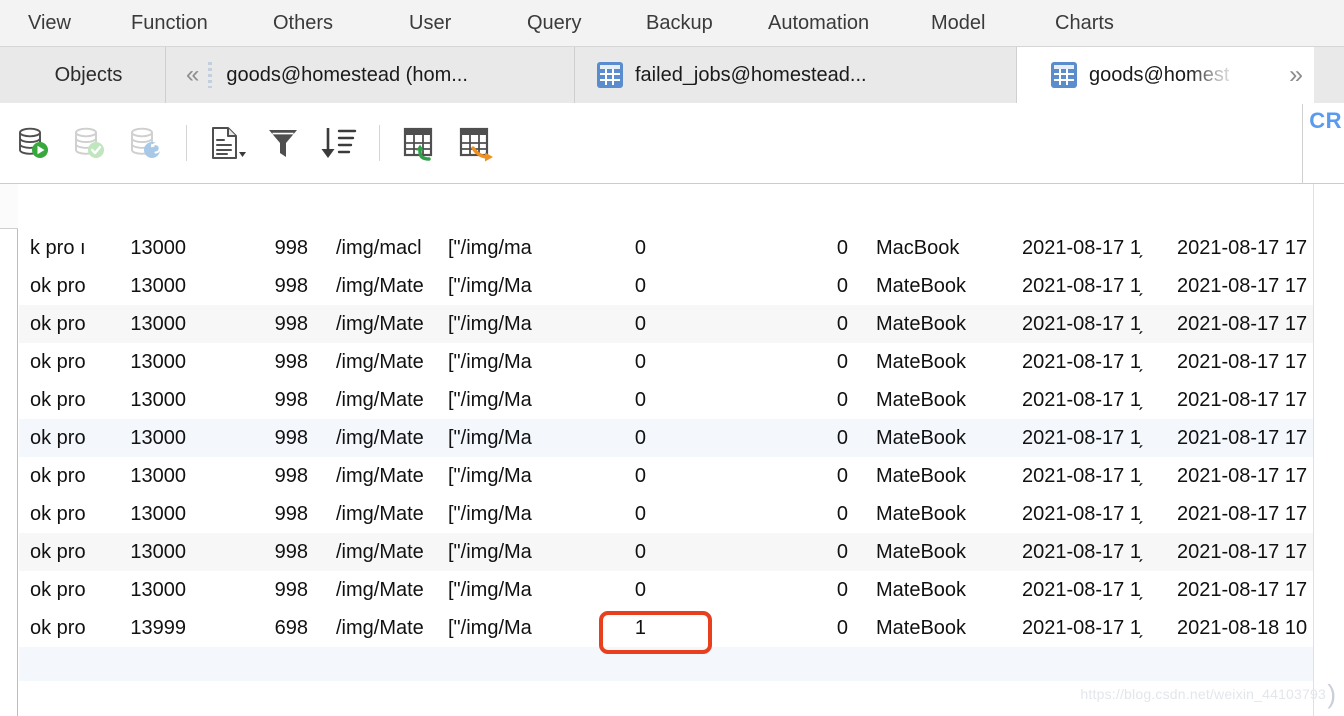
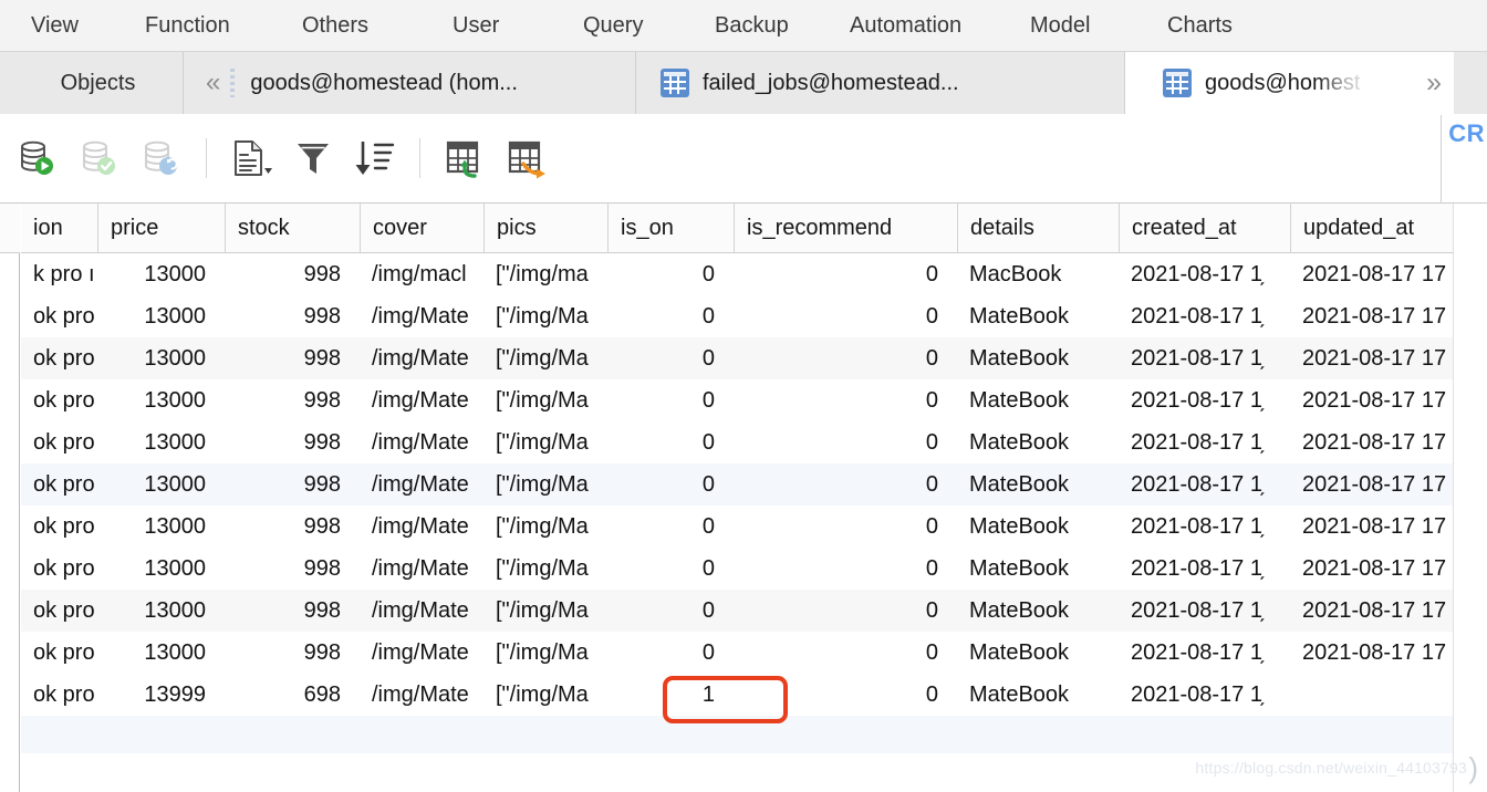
  View
  Function
  Others
  User
  Query
  Backup
  Automation
  Model
  Charts
  Objects
  «
  goods@homestead (hom...
  failed_jobs@homestead...
  goods@homest
  »
  CR
+ ion
+ price
+ stock
+ cover
+ pics
+ is_on
+ is_recommend
+ details
+ created_at
+ updated_at
  k pro ı
  13000
  998
  /img/macl
  ["/img/ma
  0
  0
  MacBook
  2021-08-17 1̗
  2021-08-17 17
  ok pro
  13000
  998
  /img/Mate
  ["/img/Ma
  0
  0
  MateBook
  2021-08-17 1̗
  2021-08-17 17
  ok pro
  13000
  998
  /img/Mate
  ["/img/Ma
  0
  0
  MateBook
  2021-08-17 1̗
  2021-08-17 17
  ok pro
  13000
  998
  /img/Mate
  ["/img/Ma
  0
  0
  MateBook
  2021-08-17 1̗
  2021-08-17 17
  ok pro
  13000
  998
  /img/Mate
  ["/img/Ma
  0
  0
  MateBook
  2021-08-17 1̗
  2021-08-17 17
  ok pro
  13000
  998
  /img/Mate
  ["/img/Ma
  0
  0
  MateBook
  2021-08-17 1̗
  2021-08-17 17
  ok pro
  13000
  998
  /img/Mate
  ["/img/Ma
  0
  0
  MateBook
  2021-08-17 1̗
  2021-08-17 17
  ok pro
  13000
  998
  /img/Mate
  ["/img/Ma
  0
  0
  MateBook
  2021-08-17 1̗
  2021-08-17 17
  ok pro
  13000
  998
  /img/Mate
  ["/img/Ma
  0
  0
  MateBook
  2021-08-17 1̗
  2021-08-17 17
  ok pro
  13000
  998
  /img/Mate
  ["/img/Ma
  0
  0
  MateBook
  2021-08-17 1̗
  2021-08-17 17
  ok pro
  13999
  698
  /img/Mate
  ["/img/Ma
  1
  0
  MateBook
  2021-08-17 1̗
- 2021-08-18 10
  https://blog.csdn.net/weixin_44103793
  )
